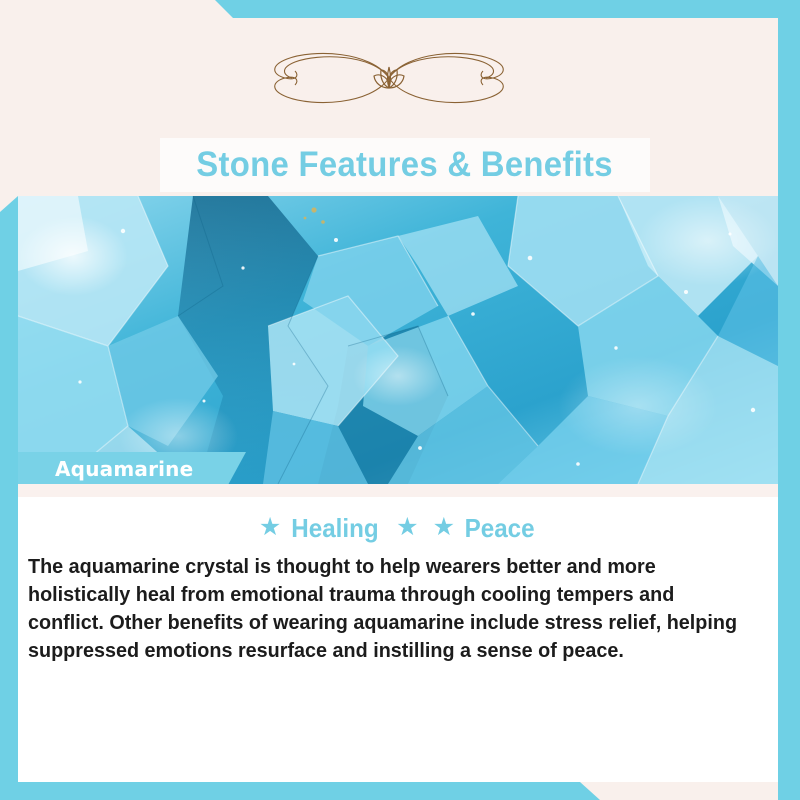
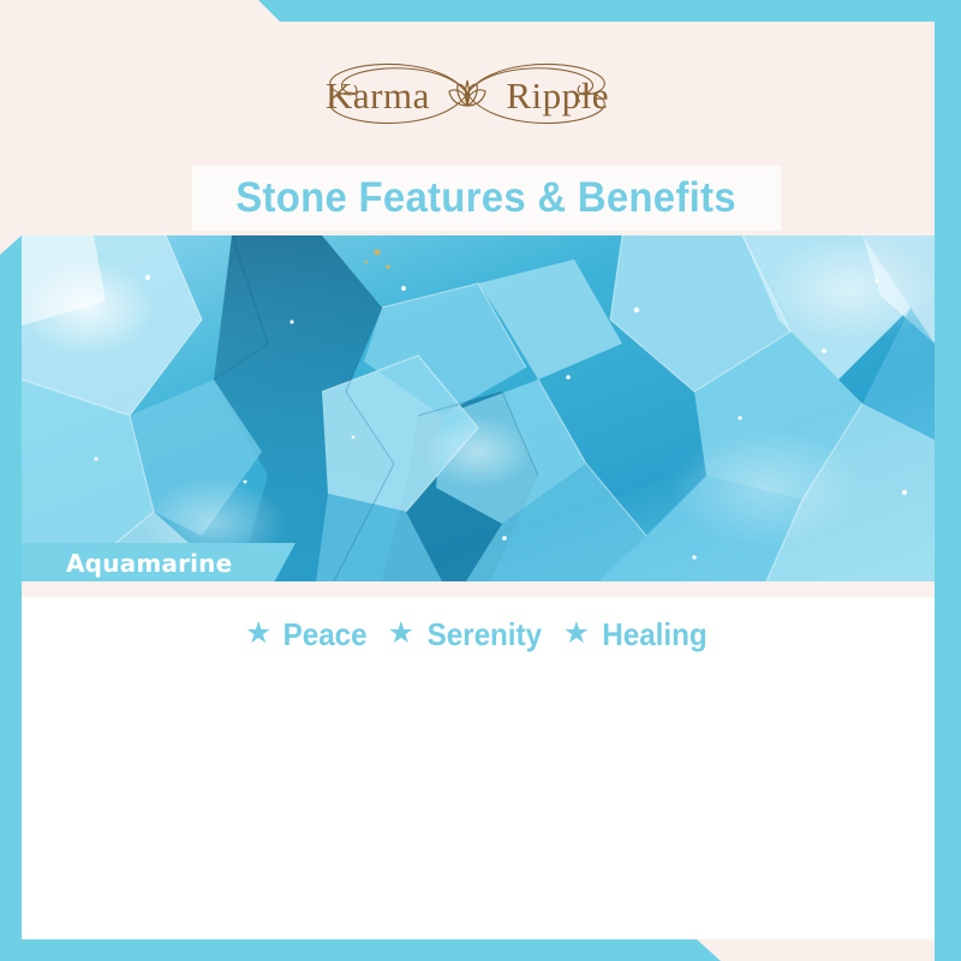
+ Karma
+ Ripple
  Stone Features & Benefits
  Aquamarine
  ★
- Healing
+ Peace
  ★
+ Serenity
  ★
- Peace
+ Healing
- The aquamarine crystal is thought to help wearers better and more holistically heal from emotional trauma through cooling tempers and conflict. Other benefits of wearing aquamarine include stress relief, helping suppressed emotions resurface and instilling a sense of peace.
